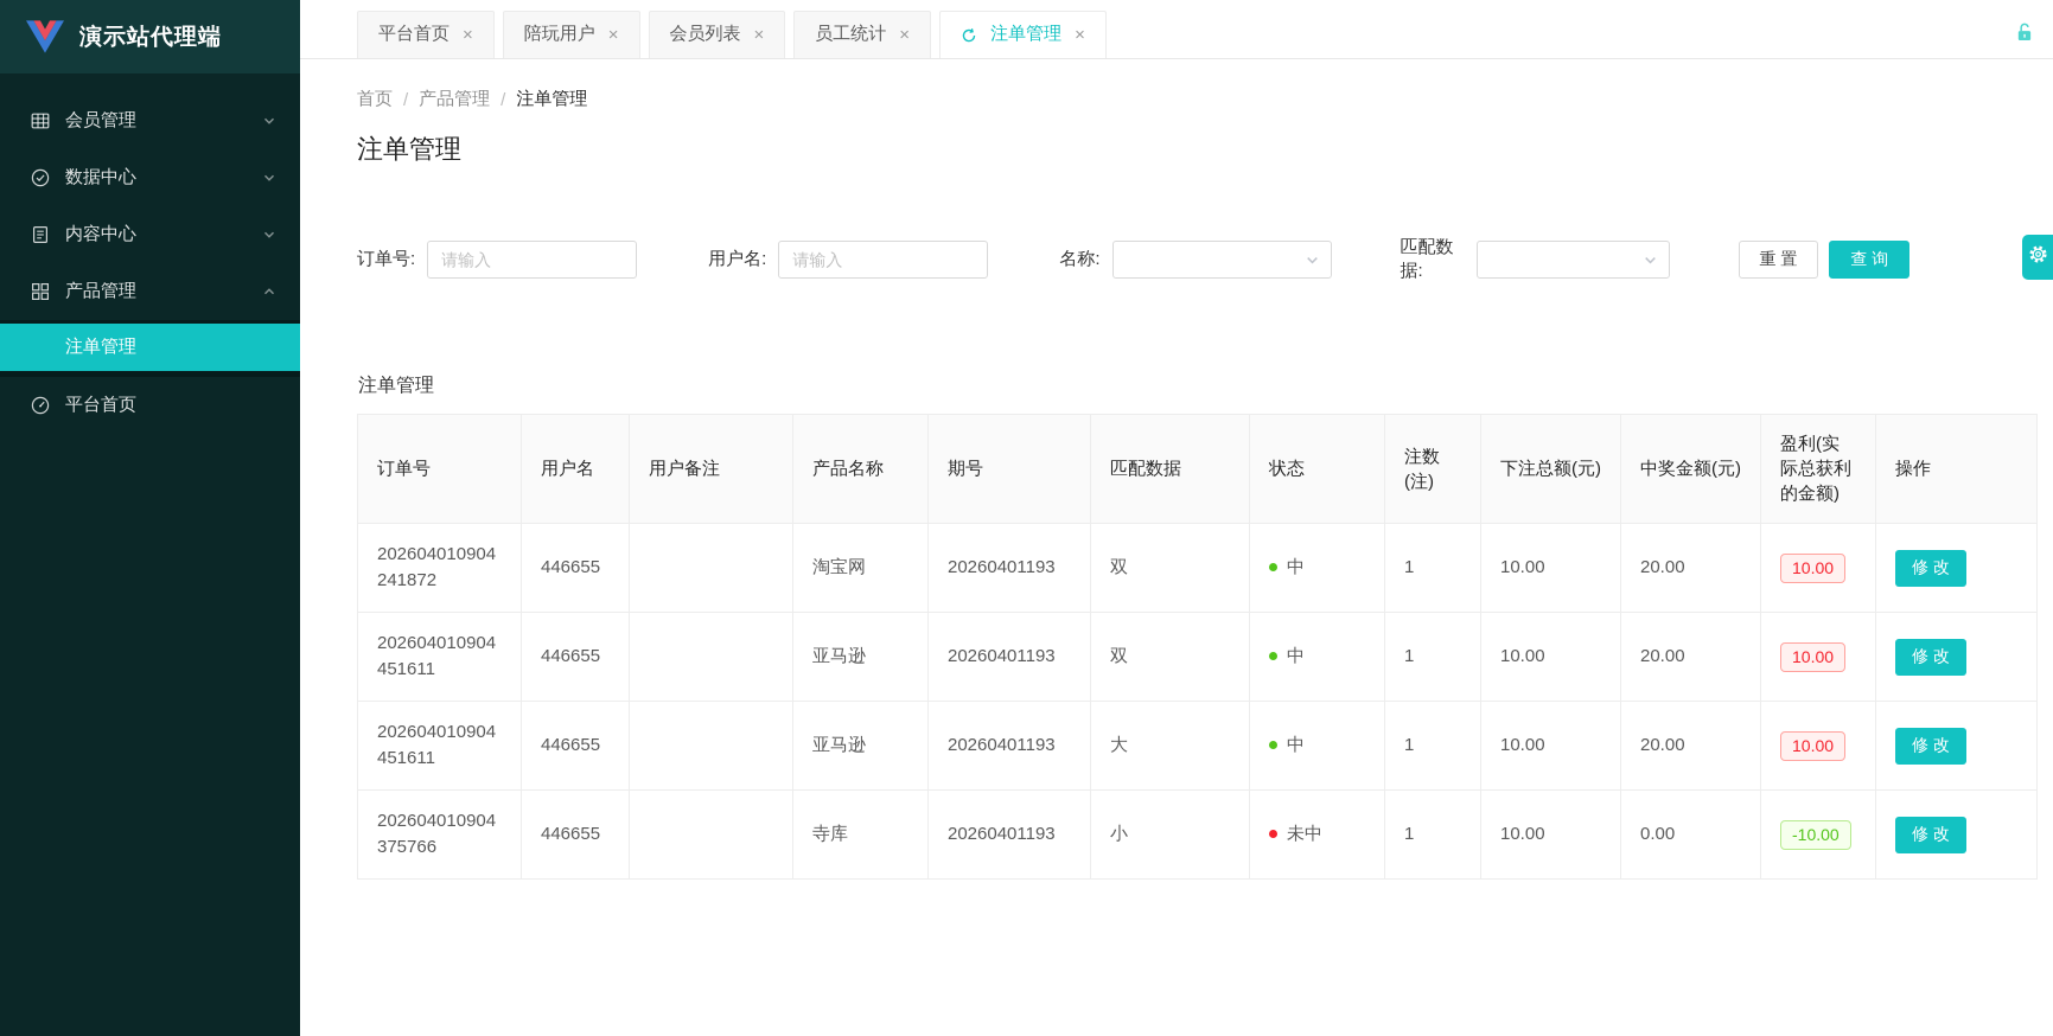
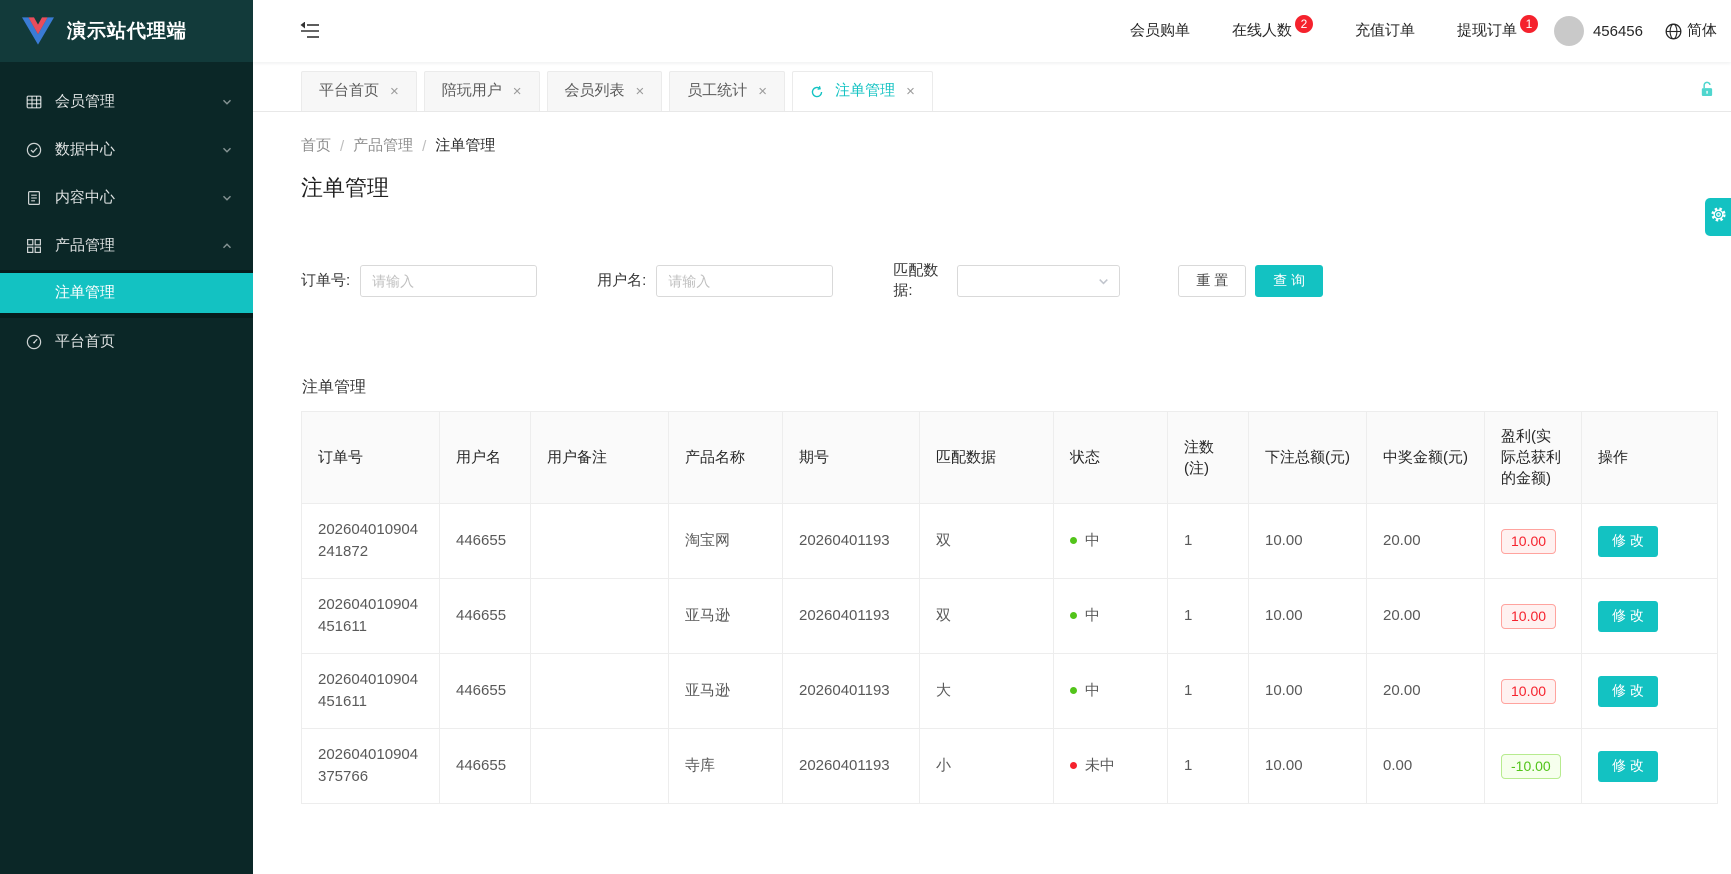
  演示站代理端
  会员管理
  数据中心
  内容中心
  产品管理
  注单管理
  平台首页
+ 会员购单
+ 在线人数
+ 2
+ 充值订单
+ 提现订单
+ 1
+ 456456
+ 简体
  平台首页
  ×
  陪玩用户
  ×
  会员列表
  ×
  员工统计
  ×
  注单管理
  ×
  首页
  /
  产品管理
  /
  注单管理
  注单管理
  订单号:
  请输入
  用户名:
  请输入
- 名称:
  匹配数据:
  重 置
  查 询
  注单管理
  订单号	用户名	用户备注	产品名称	期号	匹配数据	状态	注数(注)	下注总额(元)	中奖金额(元)	盈利(实际总获利的金额)	操作
  202604010904241872	446655		淘宝网	20260401193	双	中	1	10.00	20.00	10.00	修 改
  202604010904451611	446655		亚马逊	20260401193	双	中	1	10.00	20.00	10.00	修 改
  202604010904451611	446655		亚马逊	20260401193	大	中	1	10.00	20.00	10.00	修 改
  202604010904375766	446655		寺库	20260401193	小	未中	1	10.00	0.00	-10.00	修 改
